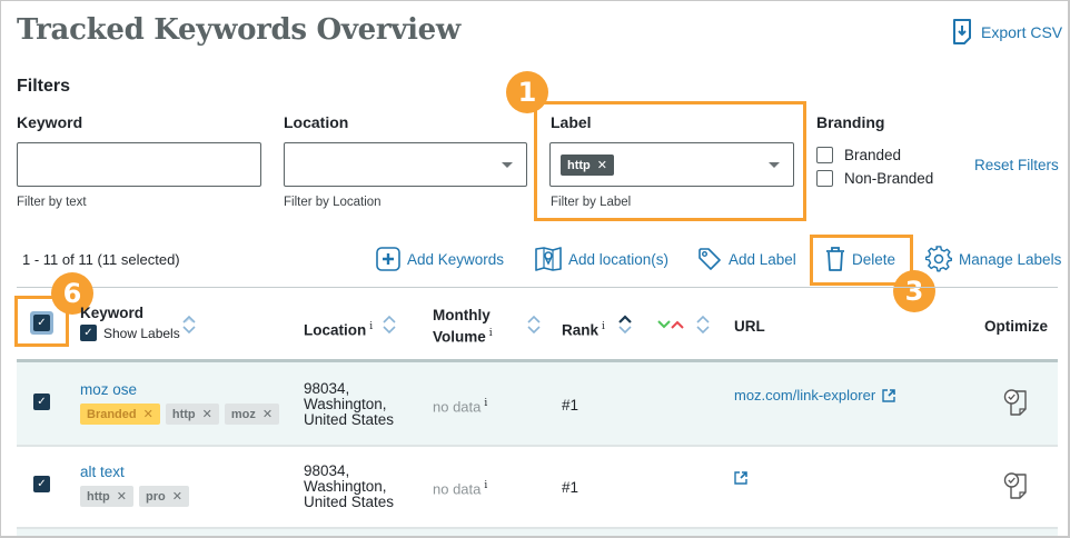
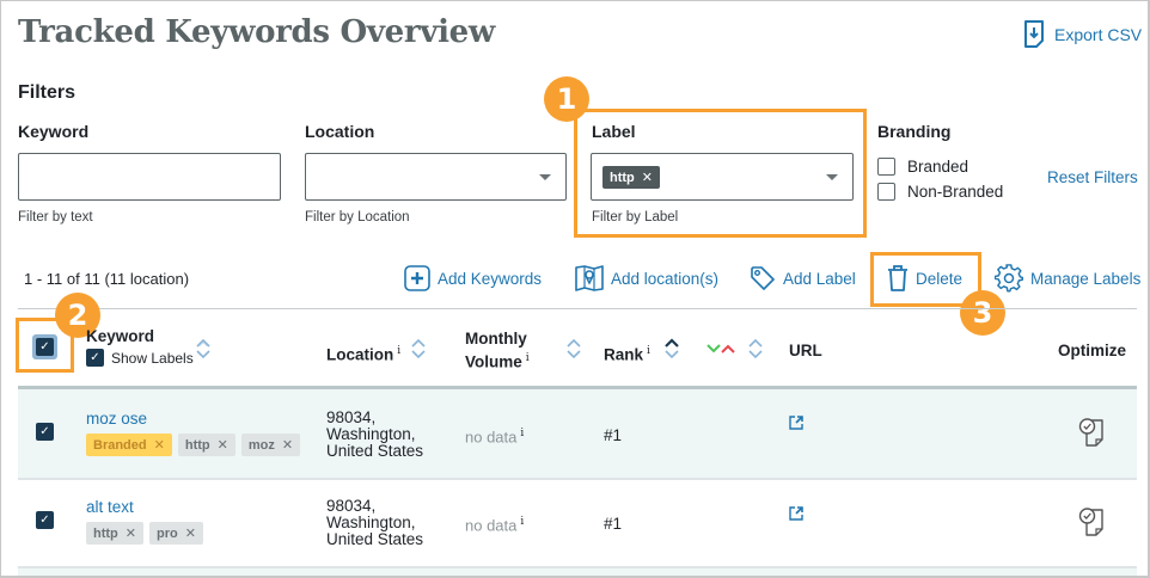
  Tracked Keywords Overview
  Export CSV
  Filters
  Keyword
  Filter by text
  Location
  Filter by Location
  1
  Label
  http
  ✕
  Filter by Label
  Branding
  Branded
  Non-Branded
  Reset Filters
- 1 - 11 of 11 (11 selected)
+ 1 - 11 of 11 (11 location)
  Add Keywords
  Add location(s)
  Add Label
  3
  Delete
  Manage Labels
- 6
+ 2
  ✓
  Keyword
  ✓
  Show Labels
  Location i
  Monthly
  Volume i
  Rank i
  URL
  Optimize
  ✓
  moz ose
  Branded
  ✕
  http
  ✕
  moz
  ✕
  98034,
  Washington,
  United States
  no data i
  #1
- moz.com/link-explorer
  ✓
  alt text
  http
  ✕
  pro
  ✕
  98034,
  Washington,
  United States
  no data i
  #1
